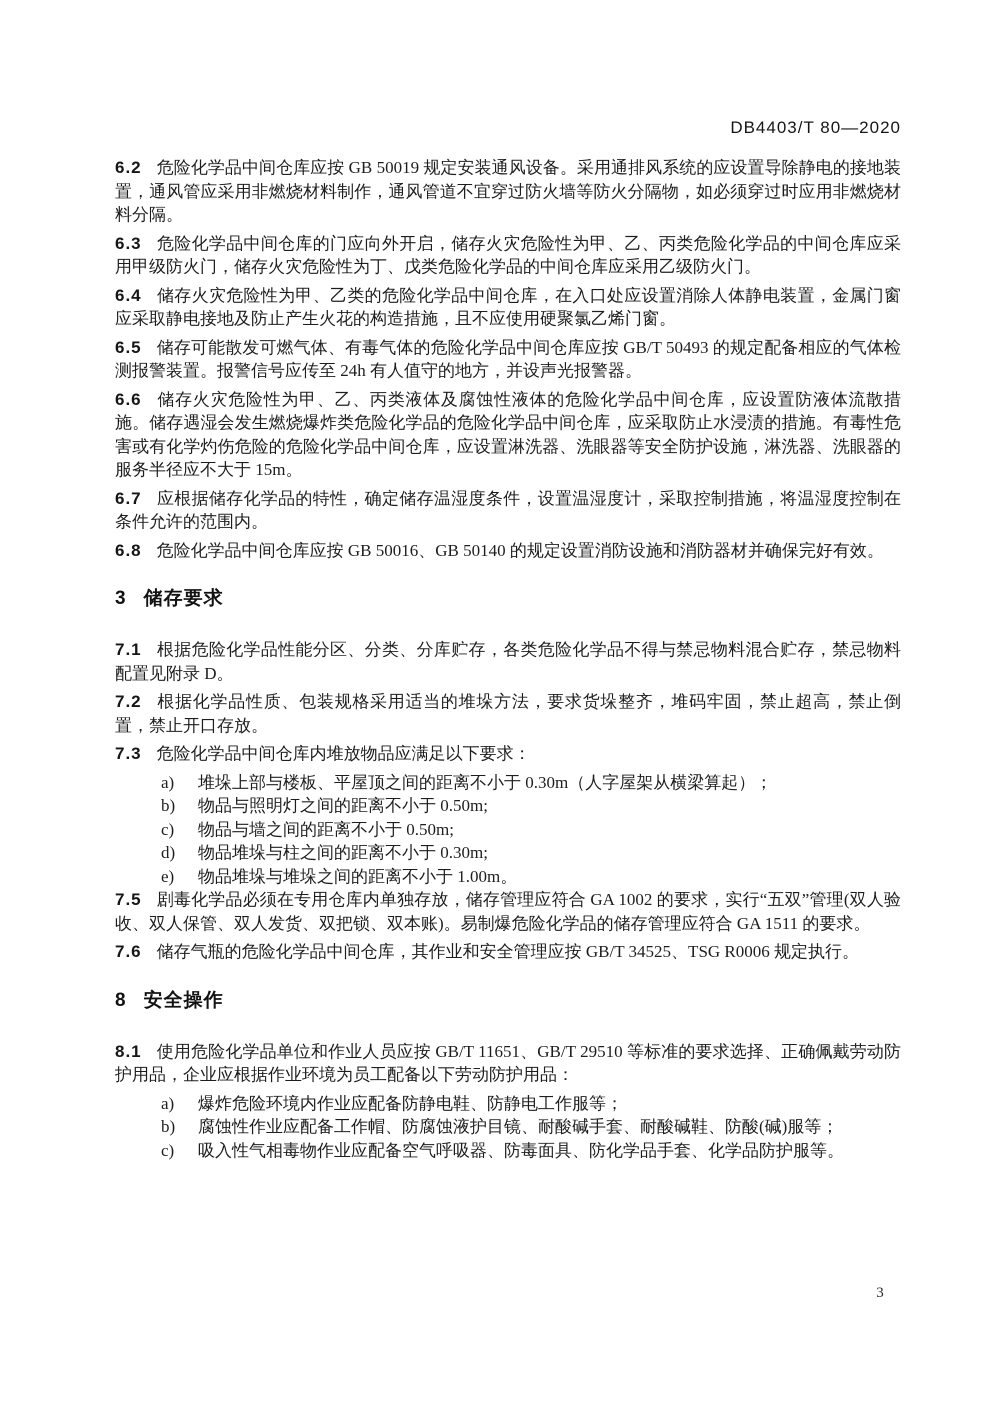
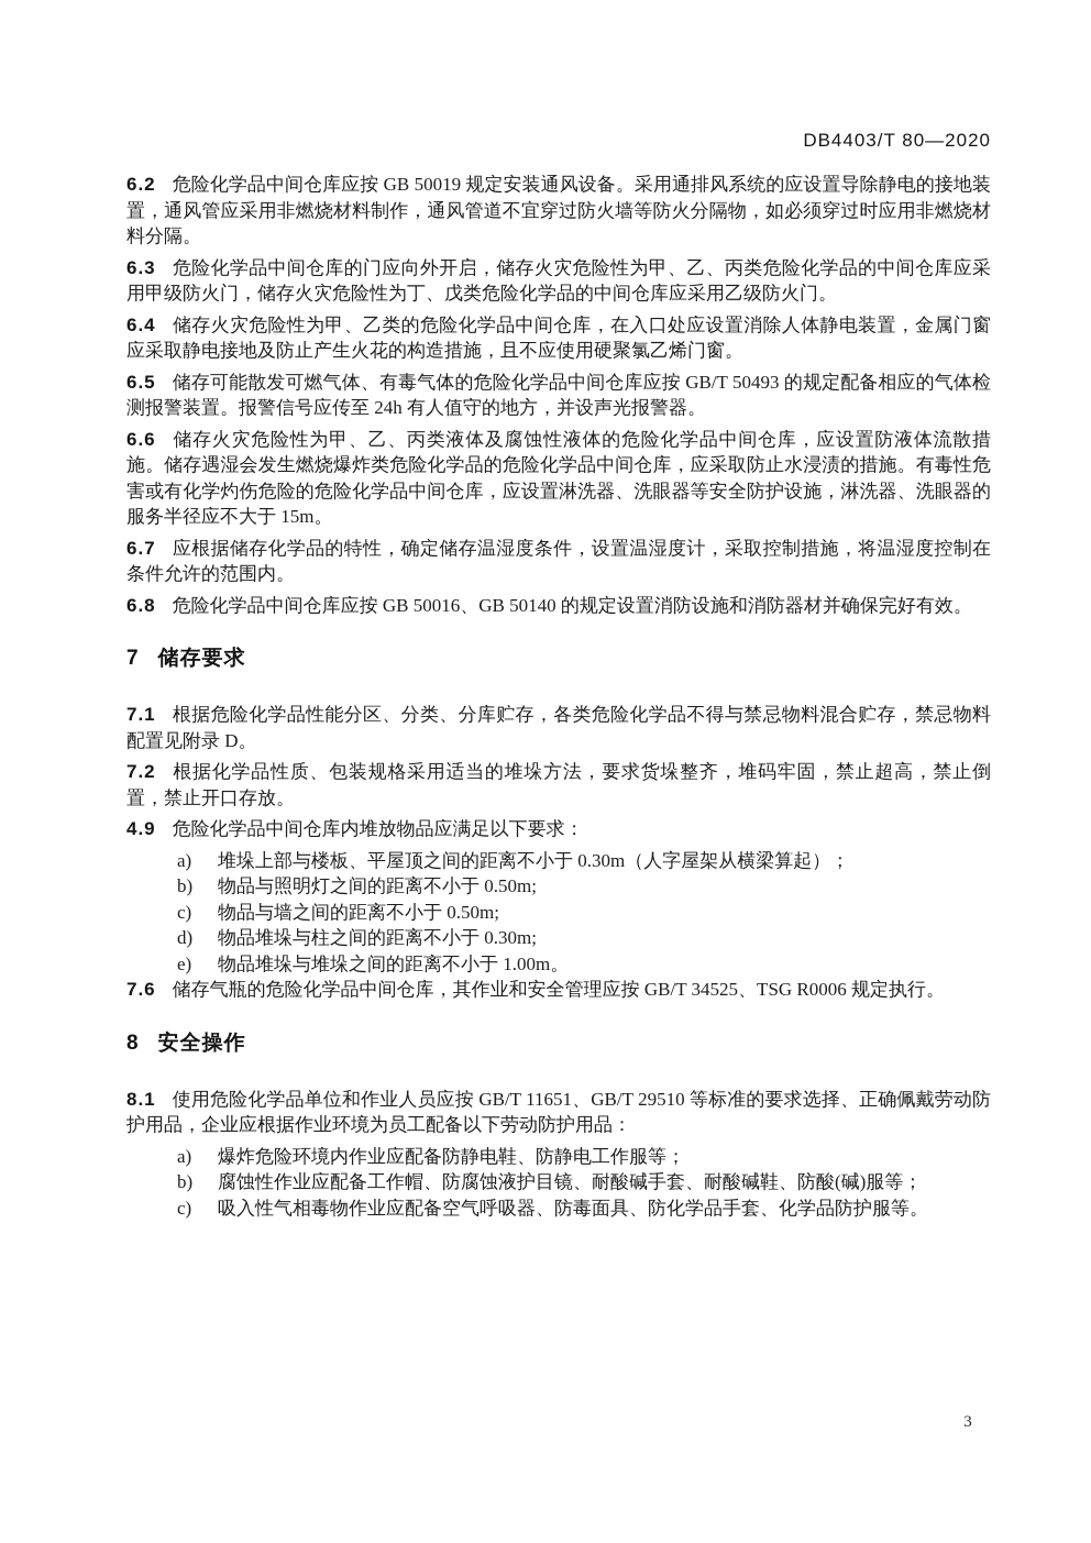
  DB4403/T 80—2020
  6.2 危险化学品中间仓库应按 GB 50019 规定安装通风设备。采用通排风系统的应设置导除静电的接地装置，通风管应采用非燃烧材料制作，通风管道不宜穿过防火墙等防火分隔物，如必须穿过时应用非燃烧材料分隔。
  6.3 危险化学品中间仓库的门应向外开启，储存火灾危险性为甲、乙、丙类危险化学品的中间仓库应采用甲级防火门，储存火灾危险性为丁、戊类危险化学品的中间仓库应采用乙级防火门。
  6.4 储存火灾危险性为甲、乙类的危险化学品中间仓库，在入口处应设置消除人体静电装置，金属门窗应采取静电接地及防止产生火花的构造措施，且不应使用硬聚氯乙烯门窗。
  6.5 储存可能散发可燃气体、有毒气体的危险化学品中间仓库应按 GB/T 50493 的规定配备相应的气体检测报警装置。报警信号应传至 24h 有人值守的地方，并设声光报警器。
  6.6 储存火灾危险性为甲、乙、丙类液体及腐蚀性液体的危险化学品中间仓库，应设置防液体流散措施。储存遇湿会发生燃烧爆炸类危险化学品的危险化学品中间仓库，应采取防止水浸渍的措施。有毒性危害或有化学灼伤危险的危险化学品中间仓库，应设置淋洗器、洗眼器等安全防护设施，淋洗器、洗眼器的服务半径应不大于 15m。
  6.7 应根据储存化学品的特性，确定储存温湿度条件，设置温湿度计，采取控制措施，将温湿度控制在条件允许的范围内。
  6.8 危险化学品中间仓库应按 GB 50016、GB 50140 的规定设置消防设施和消防器材并确保完好有效。
- 3 储存要求
+ 7 储存要求
  7.1 根据危险化学品性能分区、分类、分库贮存，各类危险化学品不得与禁忌物料混合贮存，禁忌物料配置见附录 D。
  7.2 根据化学品性质、包装规格采用适当的堆垛方法，要求货垛整齐，堆码牢固，禁止超高，禁止倒置，禁止开口存放。
- 7.3 危险化学品中间仓库内堆放物品应满足以下要求：
+ 4.9 危险化学品中间仓库内堆放物品应满足以下要求：
  a)
  堆垛上部与楼板、平屋顶之间的距离不小于 0.30m（人字屋架从横梁算起）；
  b)
  物品与照明灯之间的距离不小于 0.50m;
  c)
  物品与墙之间的距离不小于 0.50m;
  d)
  物品堆垛与柱之间的距离不小于 0.30m;
  e)
  物品堆垛与堆垛之间的距离不小于 1.00m。
- 7.5 剧毒化学品必须在专用仓库内单独存放，储存管理应符合 GA 1002 的要求，实行“五双”管理(双人验收、双人保管、双人发货、双把锁、双本账)。易制爆危险化学品的储存管理应符合 GA 1511 的要求。
  7.6 储存气瓶的危险化学品中间仓库，其作业和安全管理应按 GB/T 34525、TSG R0006 规定执行。
  8 安全操作
  8.1 使用危险化学品单位和作业人员应按 GB/T 11651、GB/T 29510 等标准的要求选择、正确佩戴劳动防护用品，企业应根据作业环境为员工配备以下劳动防护用品：
  a)
  爆炸危险环境内作业应配备防静电鞋、防静电工作服等；
  b)
  腐蚀性作业应配备工作帽、防腐蚀液护目镜、耐酸碱手套、耐酸碱鞋、防酸(碱)服等；
  c)
  吸入性气相毒物作业应配备空气呼吸器、防毒面具、防化学品手套、化学品防护服等。
  3
